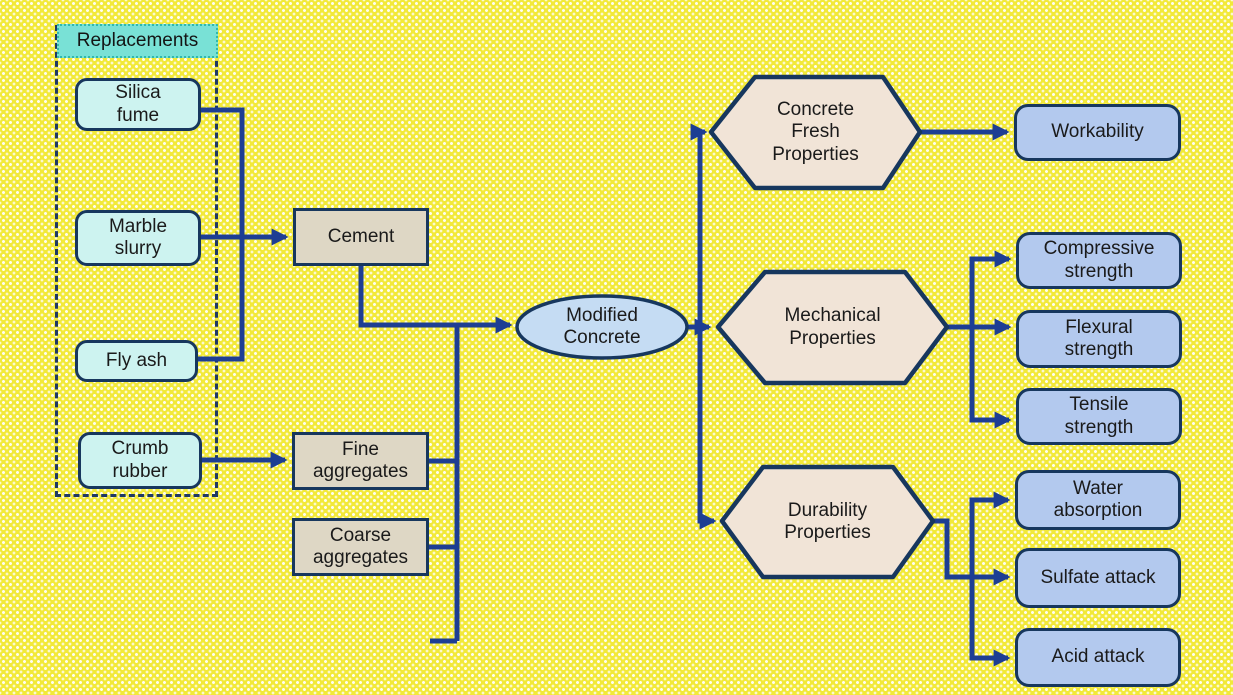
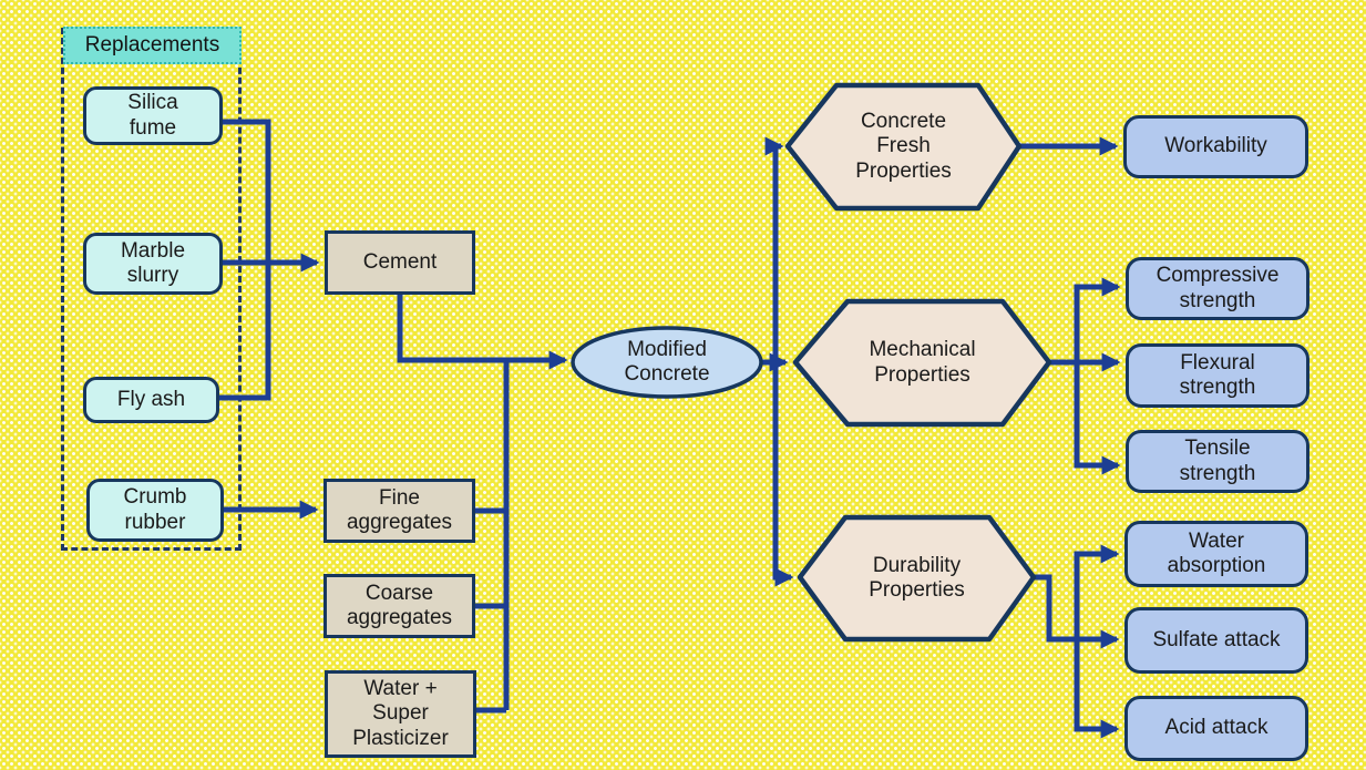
  Replacements
  Silica fume
  Marble slurry
  Fly ash
  Crumb rubber
  Cement
  Fine aggregates
  Coarse aggregates
+ Water + Super Plasticizer
  Modified Concrete
  Concrete Fresh Properties
  Mechanical Properties
  Durability Properties
  Workability
  Compressive strength
  Flexural strength
  Tensile strength
  Water absorption
  Sulfate attack
  Acid attack
